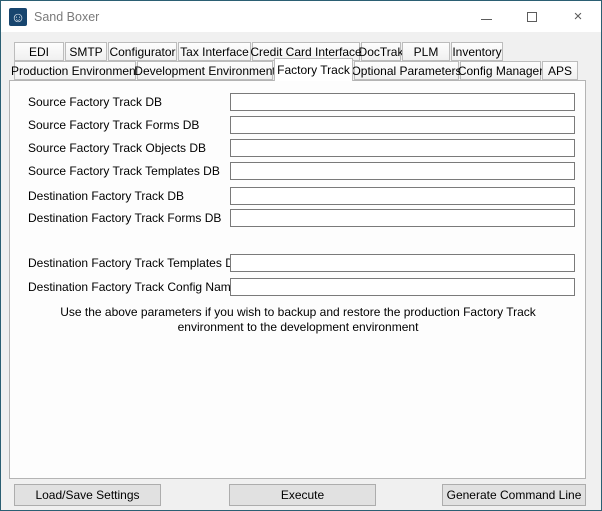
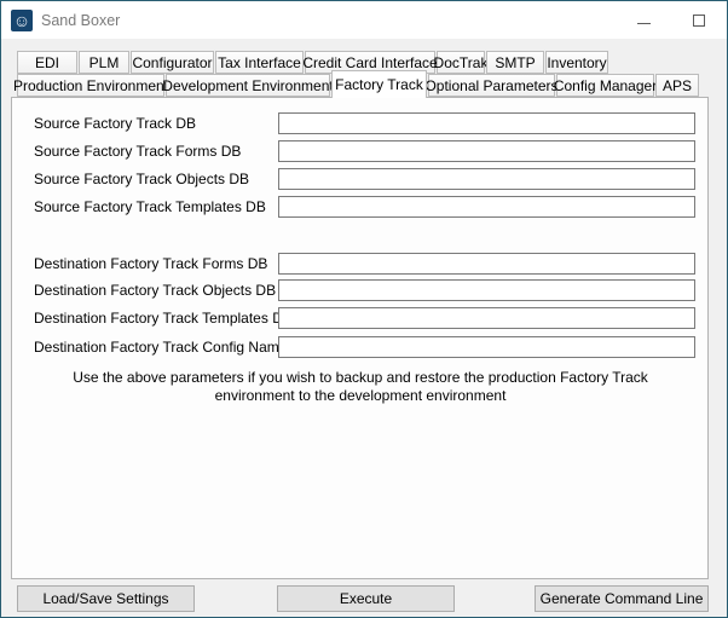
  ☺
  Sand Boxer
- ×
  EDI
- SMTP
+ PLM
  Configurator
  Tax Interface
  Credit Card Interface
  DocTrak
- PLM
+ SMTP
  Inventory
  Production Environmen
  Development Environmen
  Factory Track
  Optional Parameters
  Config Manage
  APS
  Source Factory Track DB
  Source Factory Track Forms DB
  Source Factory Track Objects DB
  Source Factory Track Templates DB
- Destination Factory Track DB
  Destination Factory Track Forms DB
+ Destination Factory Track Objects DB
  Destination Factory Track Templates
  Destination Factory Track Config Nam
  Use the above parameters if you wish to backup and restore the production Factory Track environment to the development environment
  Load/Save Settings
  Execute
  Generate Command Line
